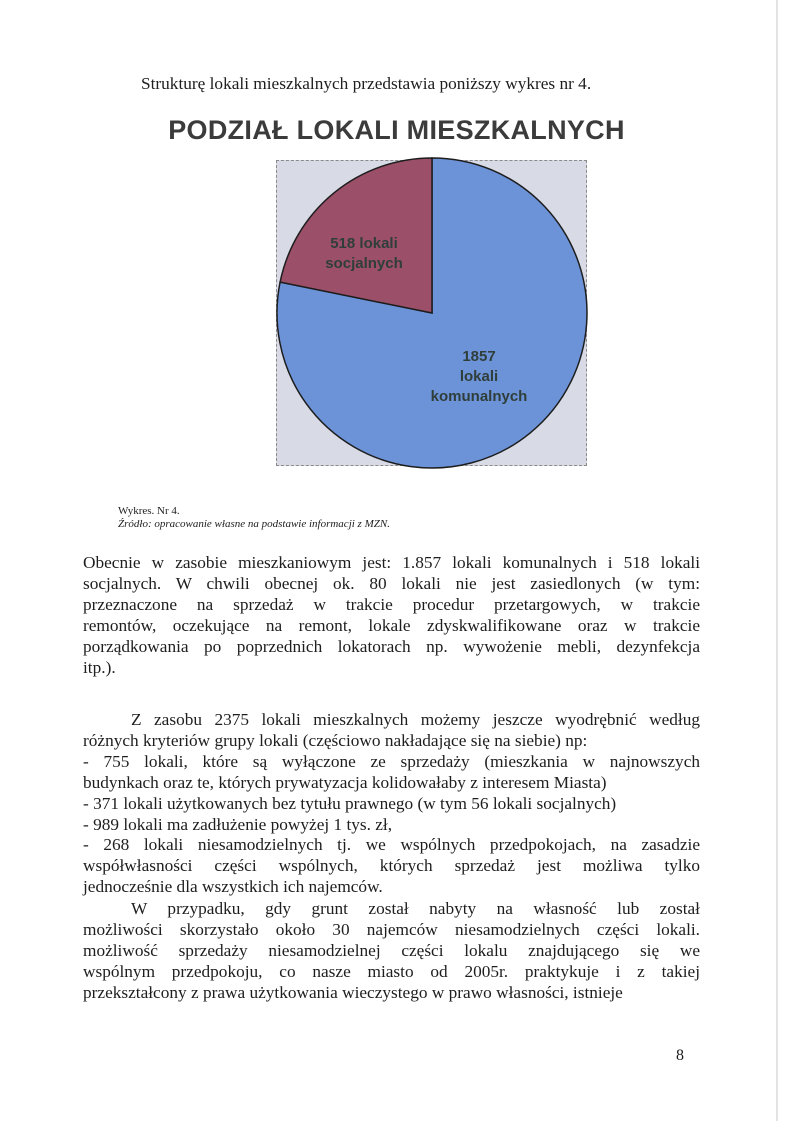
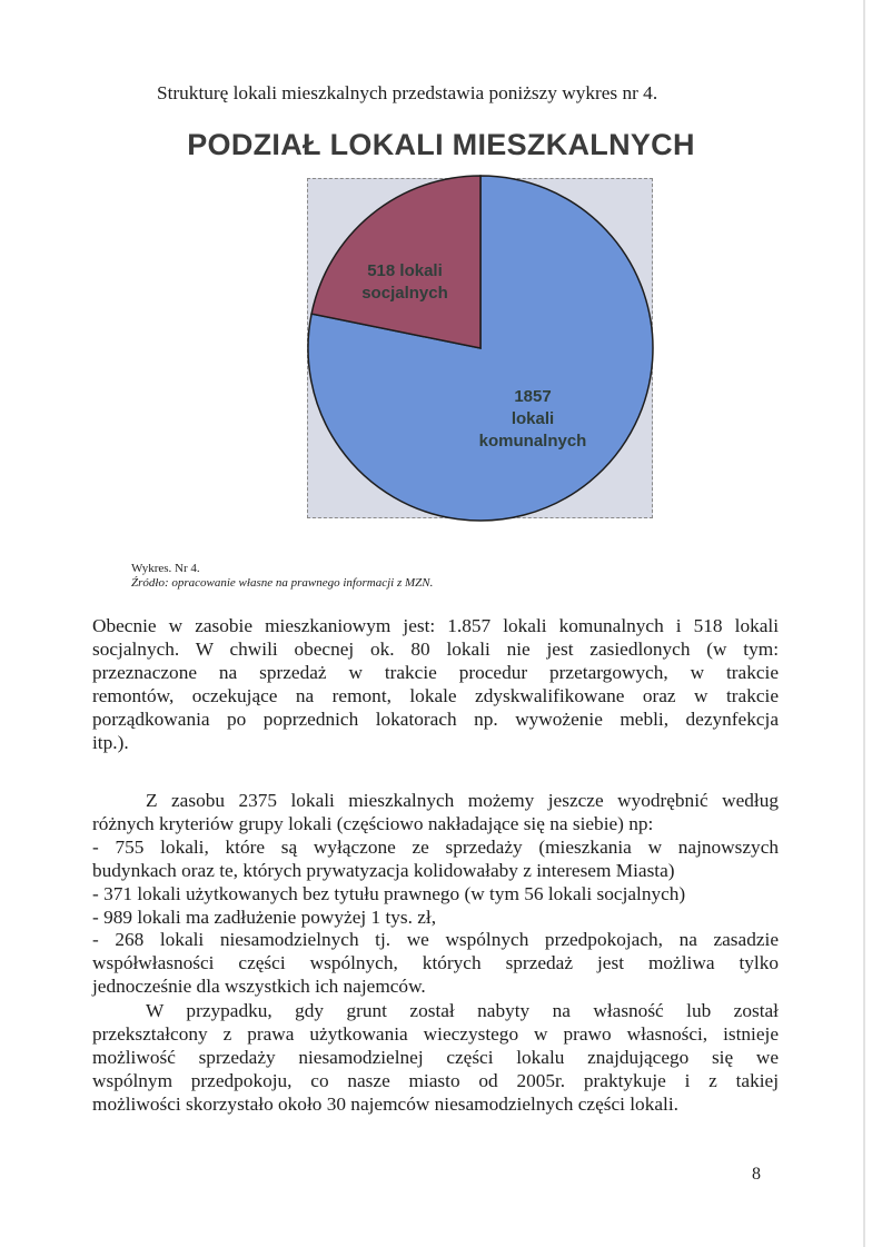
  Strukturę lokali mieszkalnych przedstawia poniższy wykres nr 4.
  PODZIAŁ LOKALI MIESZKALNYCH
  518 lokali
  socjalnych
  1857
  lokali
  komunalnych
  Wykres. Nr 4.
- Źródło: opracowanie własne na podstawie informacji z MZN.
+ Źródło: opracowanie własne na prawnego informacji z MZN.
  Obecnie w zasobie mieszkaniowym jest: 1.857 lokali komunalnych i 518 lokali
  socjalnych. W chwili obecnej ok. 80 lokali nie jest zasiedlonych (w tym:
  przeznaczone na sprzedaż w trakcie procedur przetargowych, w trakcie
  remontów, oczekujące na remont, lokale zdyskwalifikowane oraz w trakcie
  porządkowania po poprzednich lokatorach np. wywożenie mebli, dezynfekcja
  itp.).
  Z zasobu 2375 lokali mieszkalnych możemy jeszcze wyodrębnić według
  różnych kryteriów grupy lokali (częściowo nakładające się na siebie) np:
  - 755 lokali, które są wyłączone ze sprzedaży (mieszkania w najnowszych
  budynkach oraz te, których prywatyzacja kolidowałaby z interesem Miasta)
  - 371 lokali użytkowanych bez tytułu prawnego (w tym 56 lokali socjalnych)
  - 989 lokali ma zadłużenie powyżej 1 tys. zł,
  - 268 lokali niesamodzielnych tj. we wspólnych przedpokojach, na zasadzie
  współwłasności części wspólnych, których sprzedaż jest możliwa tylko
  jednocześnie dla wszystkich ich najemców.
  W przypadku, gdy grunt został nabyty na własność lub został
- możliwości skorzystało około 30 najemców niesamodzielnych części lokali.
+ przekształcony z prawa użytkowania wieczystego w prawo własności, istnieje
  możliwość sprzedaży niesamodzielnej części lokalu znajdującego się we
  wspólnym przedpokoju, co nasze miasto od 2005r. praktykuje i z takiej
- przekształcony z prawa użytkowania wieczystego w prawo własności, istnieje
+ możliwości skorzystało około 30 najemców niesamodzielnych części lokali.
  8
